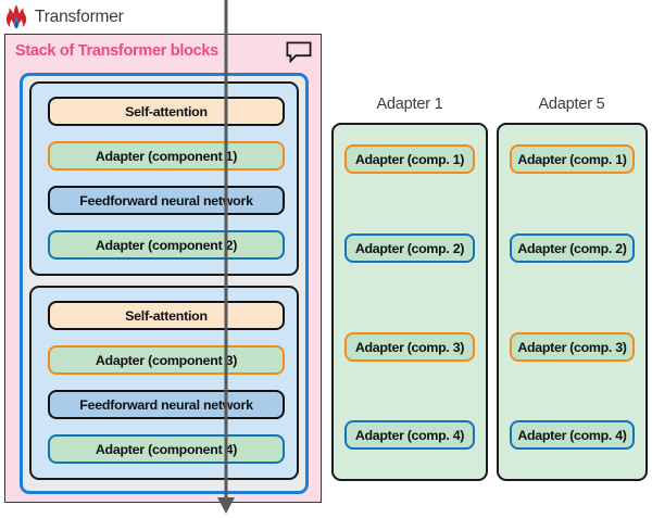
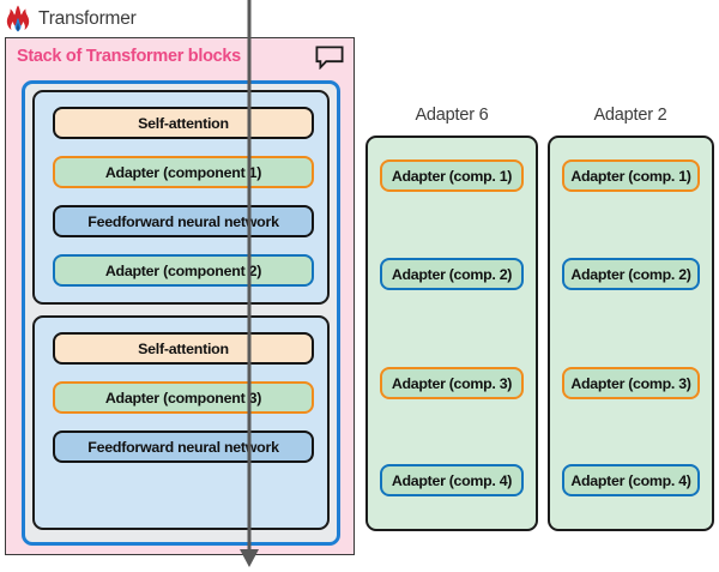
  Transformer
  Stack of Transformer blocks
  Self-attention
  Adapter (component 1)
  Feedforward neural netork
  Adapter (component 2)
  Self-attention
  Adapter (component 3)
  Feedforward neural netork
- Adapter (component 4)
- Adapter 1
+ Adapter 6
  Adapter (comp. 1)
  Adapter (comp. 2)
  Adapter (comp. 3)
  Adapter (comp. 4)
- Adapter 5
+ Adapter 2
  Adapter (comp. 1)
  Adapter (comp. 2)
  Adapter (comp. 3)
  Adapter (comp. 4)
